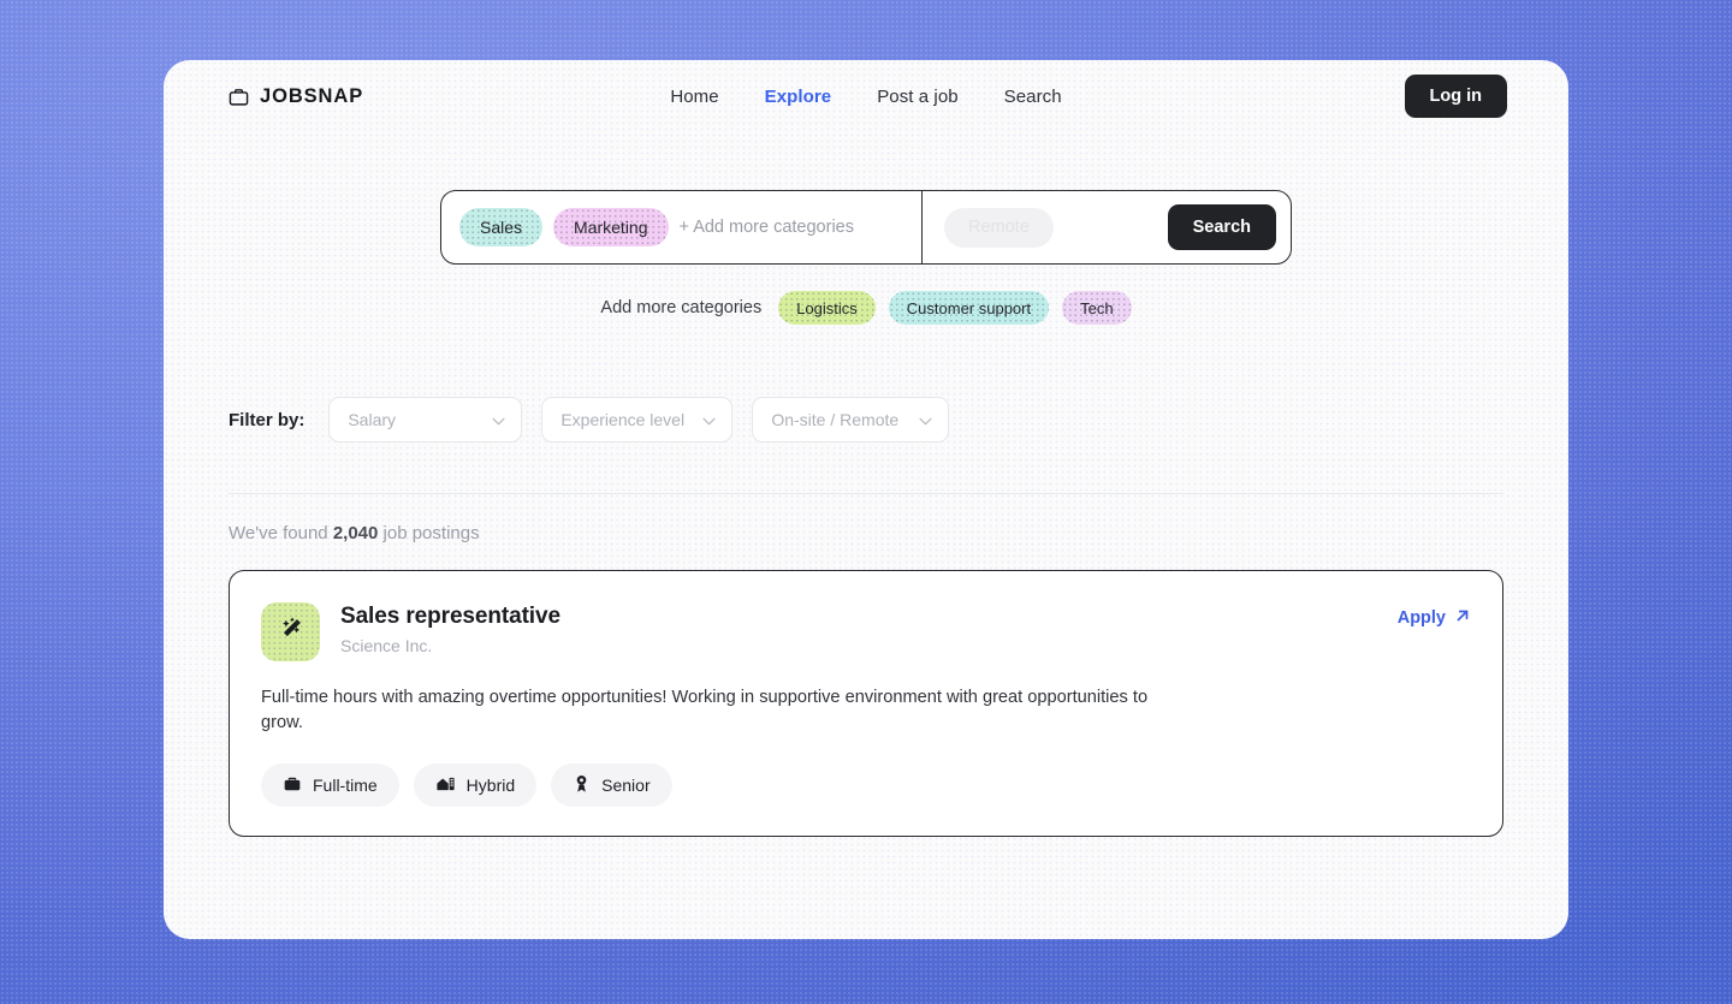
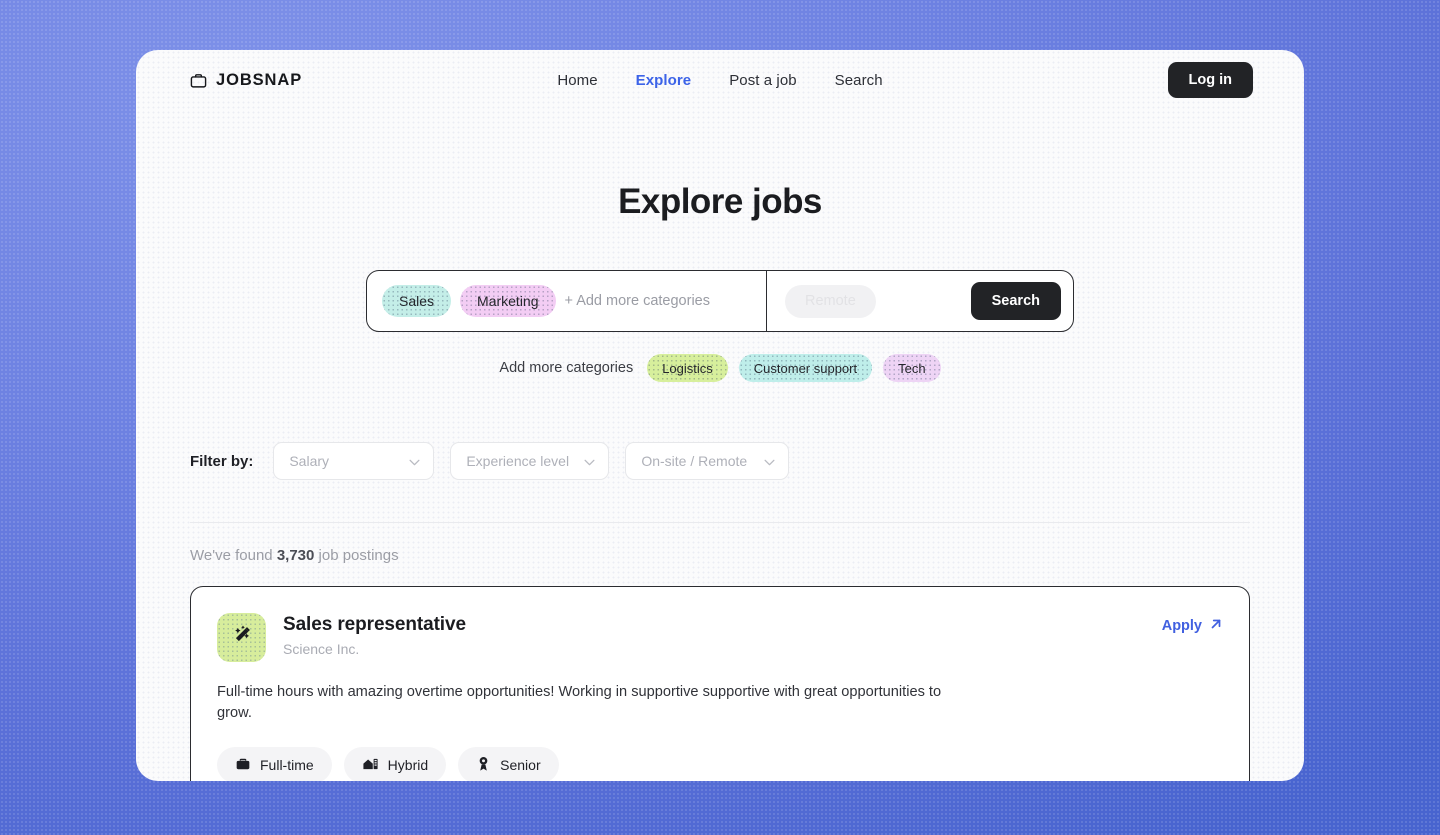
  JOBSNAP
  Home
  Explore
  Post a job
  Search
  Log in
+ Explore jobs
  Sales
  Marketing
  + Add more categories
  Search
  Add more categories
  Logistics
  Customer support
  Tech
  Filter by:
  Salary
  Experience level
  On-site / Remote
- We've found 2,040 job postings
+ We've found 3,730 job postings
  Sales representative
  Science Inc.
  Apply
- Full-time hours with amazing overtime opportunities! Working in supportive environment with great opportunities to grow.
+ Full-time hours with amazing overtime opportunities! Working in supportive supportive with great opportunities to grow.
  Full-time
  Hybrid
  Senior
